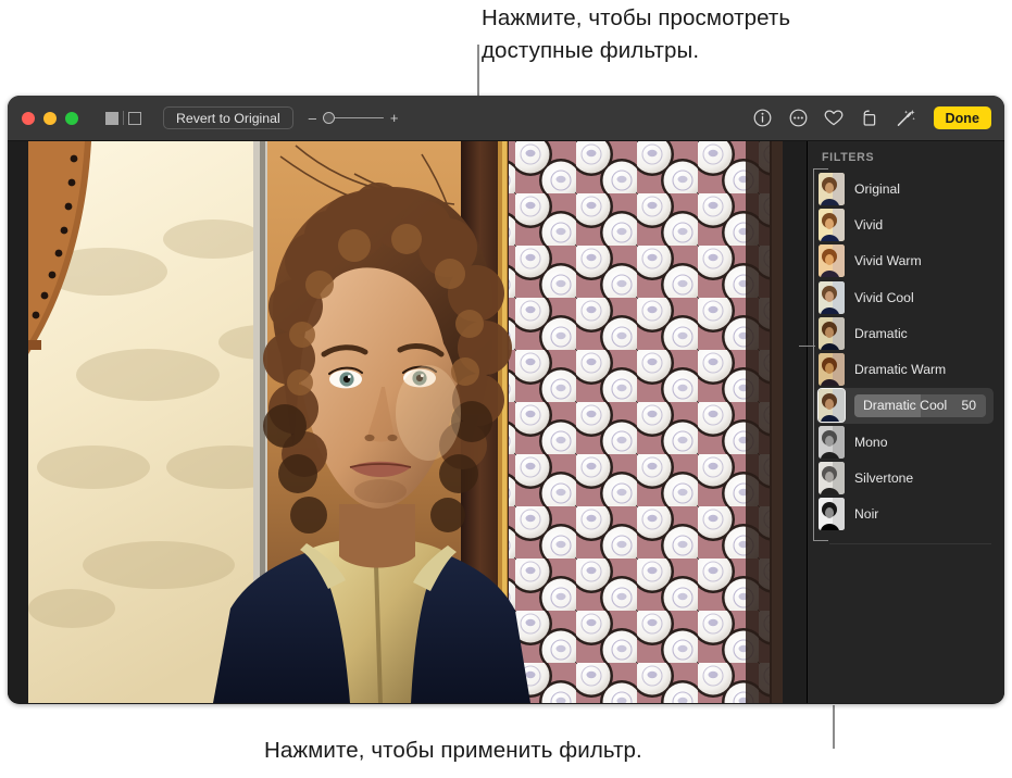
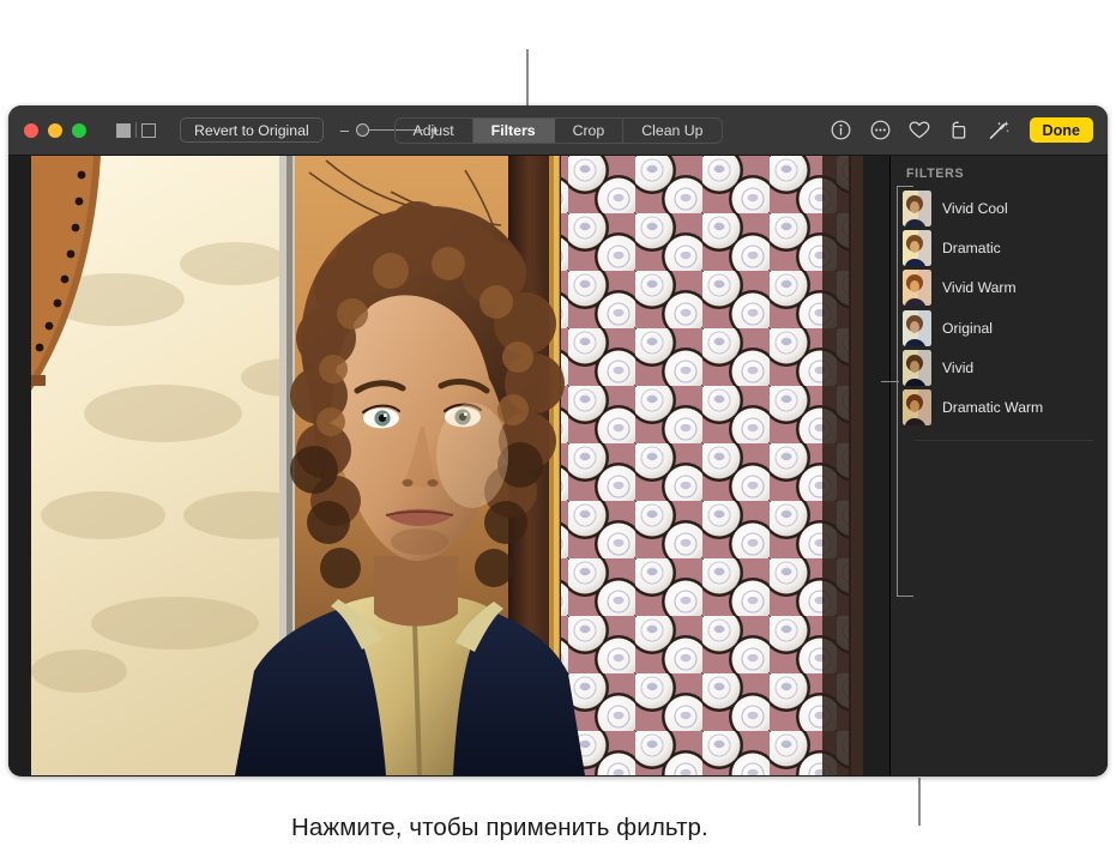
- Нажмите, чтобы просмотреть
- доступные фильтры.
  Нажмите, чтобы применить фильтр.
  Revert to Original
  –
  +
+ Adjust
+ Filters
+ Crop
+ Clean Up
  Done
  FILTERS
- Original
+ Vivid Cool
- Vivid
+ Dramatic
  Vivid Warm
- Vivid Cool
+ Original
- Dramatic
+ Vivid
  Dramatic Warm
- Dramatic Cool
- 50
- Mono
- Silvertone
- Noir
